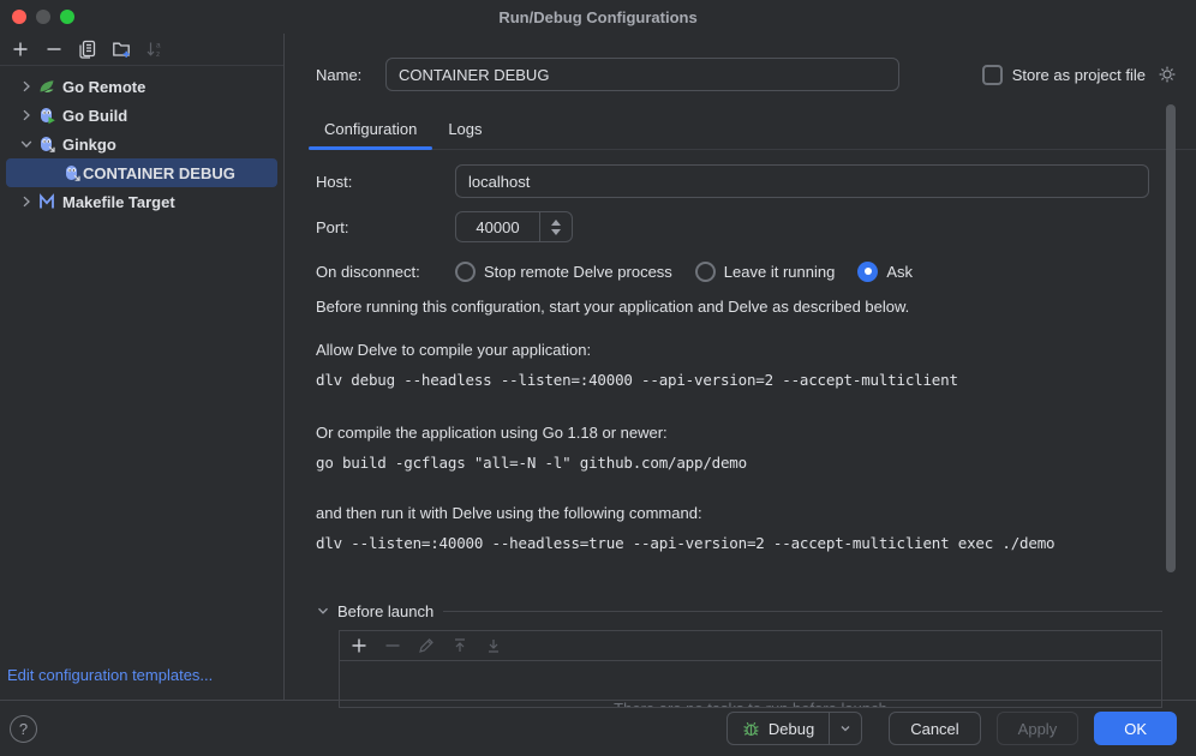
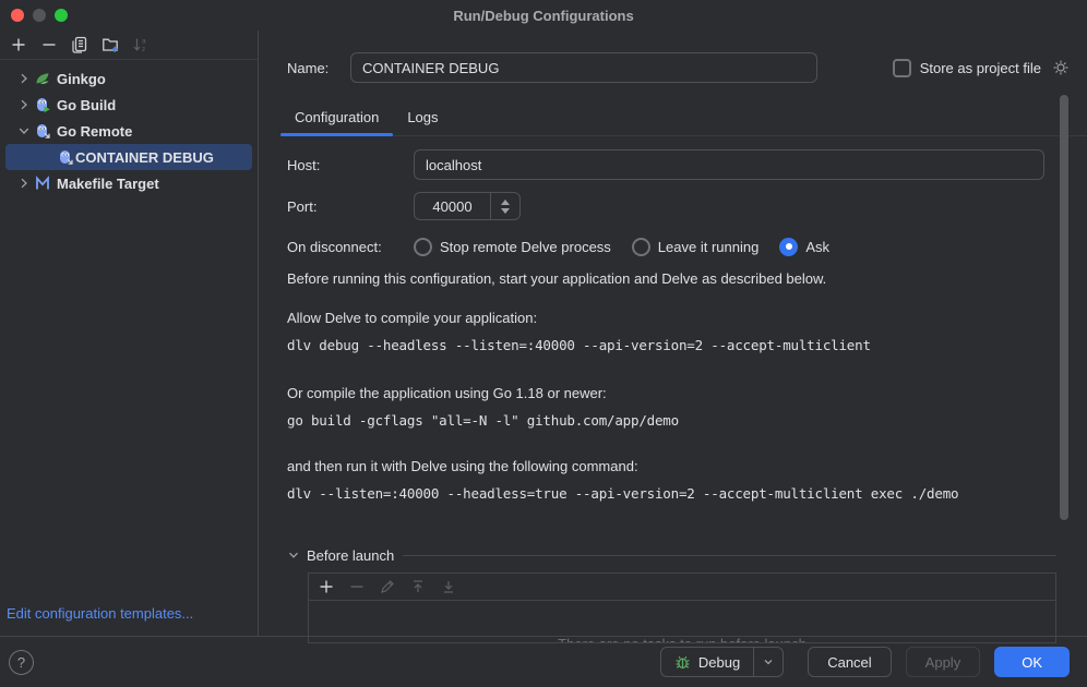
  Run/Debug Configurations
- Go Remote
+ Ginkgo
  Go Build
- Ginkgo
+ Go Remote
  CONTAINER DEBUG
  Makefile Target
  Edit configuration templates...
  Name:
  CONTAINER DEBUG
  Store as project file
  Configuration
  Logs
  Host:
  localhost
  Port:
  40000
  On disconnect:
  Stop remote Delve process
  Leave it running
  Ask
  Before running this configuration, start your application and Delve as described below.
  Allow Delve to compile your application:
  dlv debug --headless --listen=:40000 --api-version=2 --accept-multiclient
  Or compile the application using Go 1.18 or newer:
  go build -gcflags "all=-N -l" github.com/app/demo
  and then run it with Delve using the following command:
  dlv --listen=:40000 --headless=true --api-version=2 --accept-multiclient exec ./demo
  Before launch
  ?
  Debug
  Cancel
  Apply
  OK
